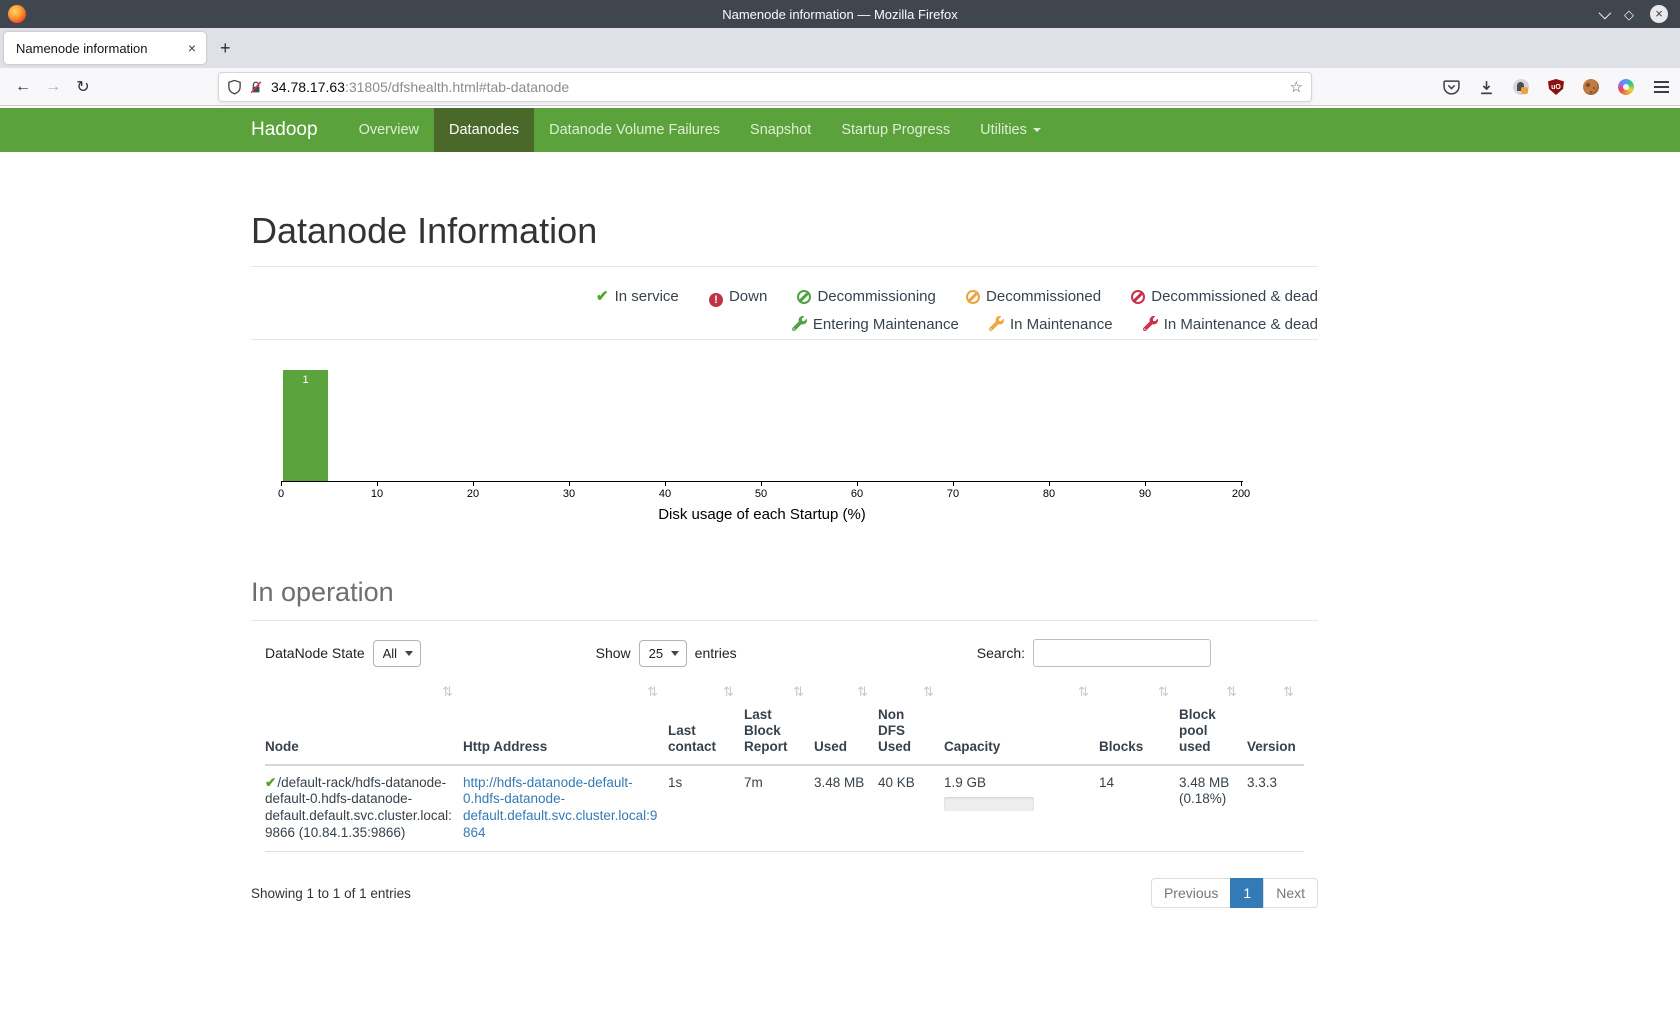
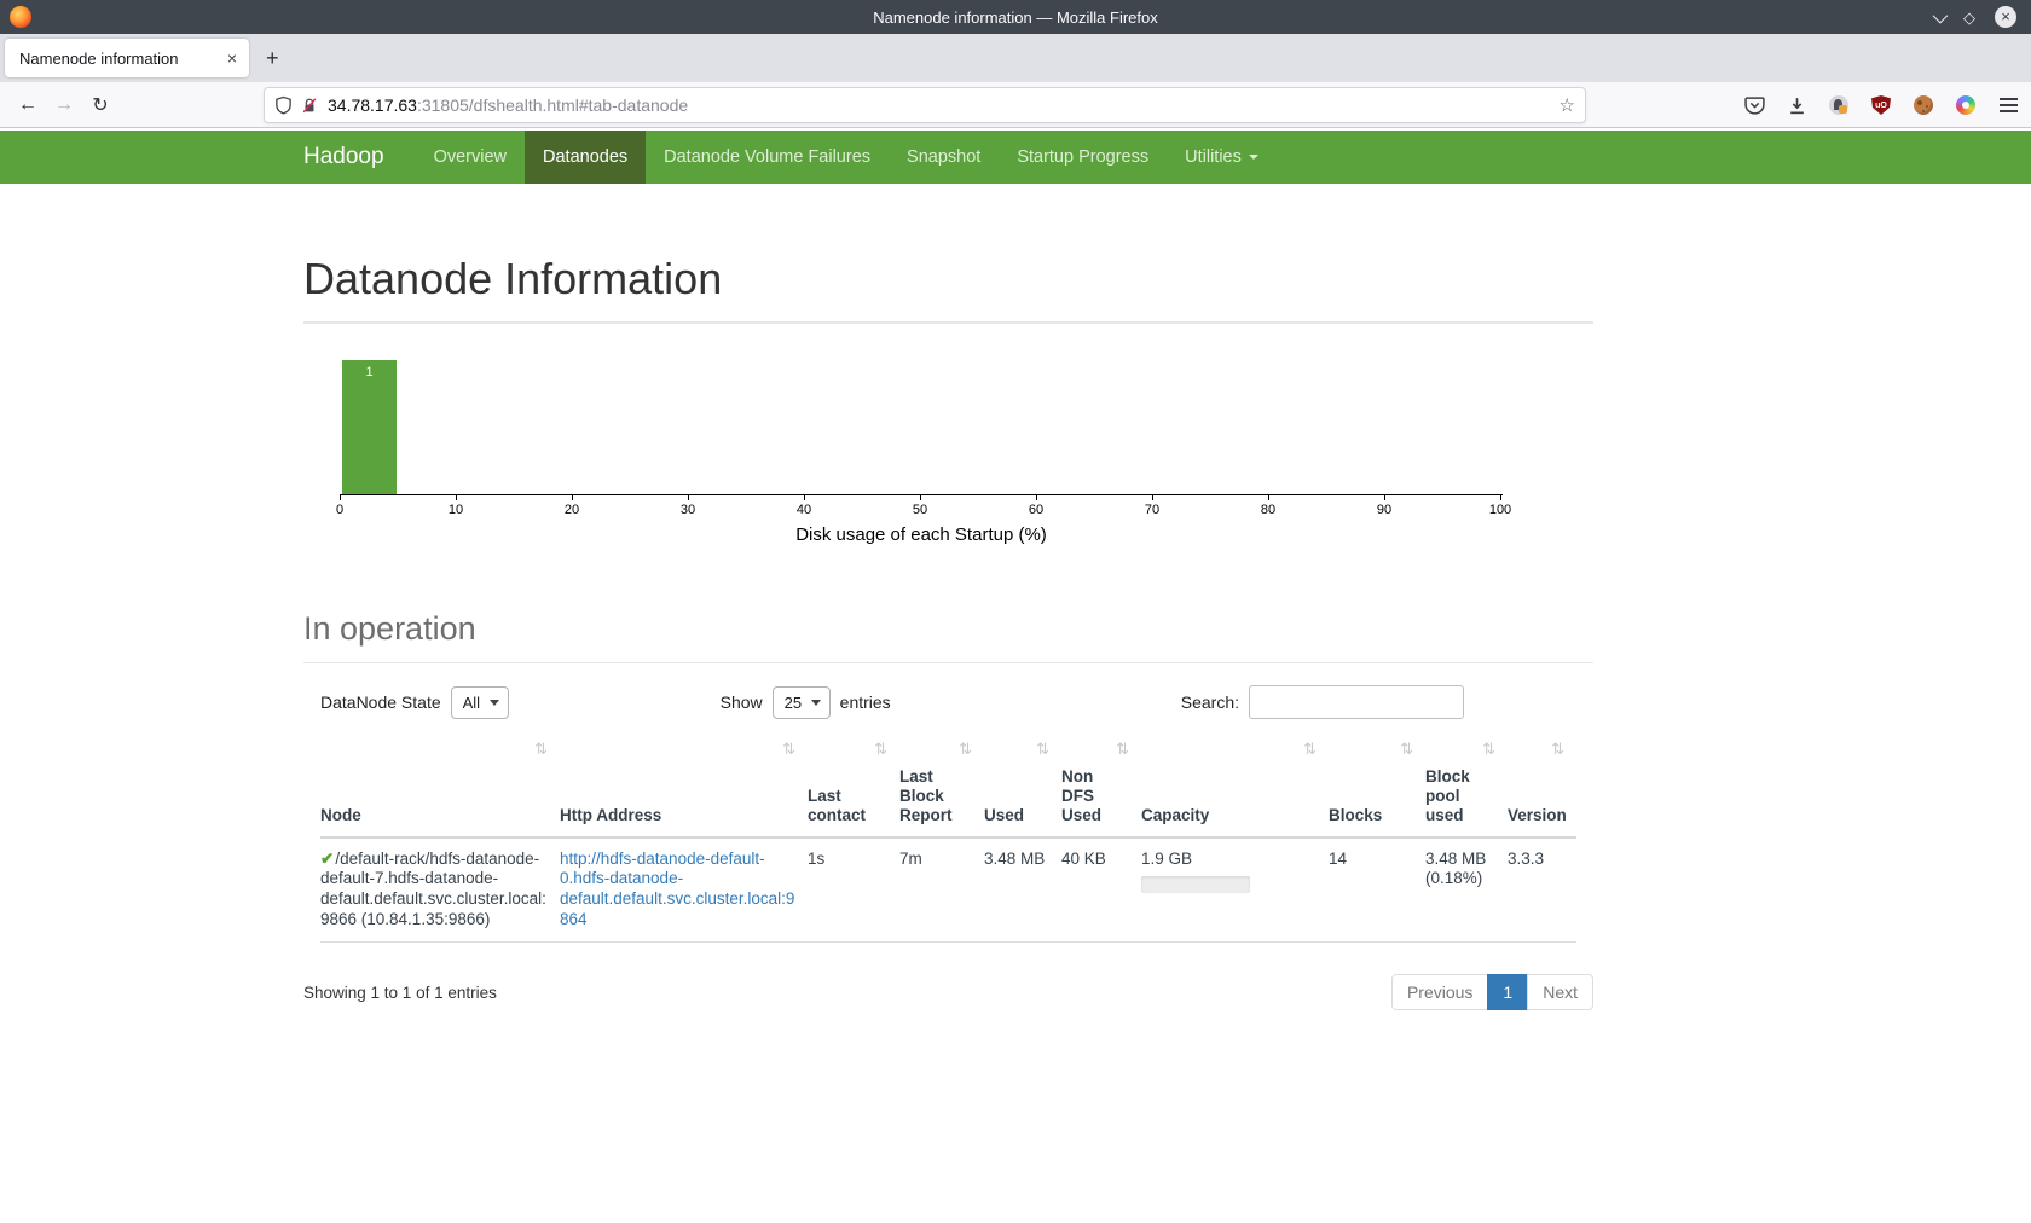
  Namenode information — Mozilla Firefox
  ◇
  ×
  Namenode information
  ×
  +
  ←
  →
  ↻
  34.78.17.63
  :31805/dfshealth.html#tab-datanode
  ☆
  Hadoop
  Overview
  Datanodes
  Datanode Volume Failures
  Snapshot
  Startup Progress
  Utilities
  Datanode Information
- ✔ In service ! Down Decommissioning Decommissioned Decommissioned & dead
- Entering Maintenance In Maintenance In Maintenance & dead
  1
  0
  10
  20
  30
  40
  50
  60
  70
  80
  90
- 200
+ 100
  Disk usage of each Startup (%)
  In operation
  DataNode State
  All
  Show
  25
  entries
  Search:
  ⇅Node	⇅Http Address	⇅Last contact	⇅Last Block Report	⇅Used	⇅Non DFS Used	⇅Capacity	⇅Blocks	⇅Block pool used	⇅Version
- ✔/default-rack/hdfs-datanode-default-0.hdfs-datanode-default.default.svc.cluster.local:9866 (10.84.1.35:9866)	http://hdfs-datanode-default-0.hdfs-datanode-default.default.svc.cluster.local:9864	1s	7m	3.48 MB	40 KB	1.9 GB	14	3.48 MB (0.18%)	3.3.3
+ ✔/default-rack/hdfs-datanode-default-7.hdfs-datanode-default.default.svc.cluster.local:9866 (10.84.1.35:9866)	http://hdfs-datanode-default-0.hdfs-datanode-default.default.svc.cluster.local:9864	1s	7m	3.48 MB	40 KB	1.9 GB	14	3.48 MB (0.18%)	3.3.3
  Showing 1 to 1 of 1 entries
  Previous
  1
  Next
